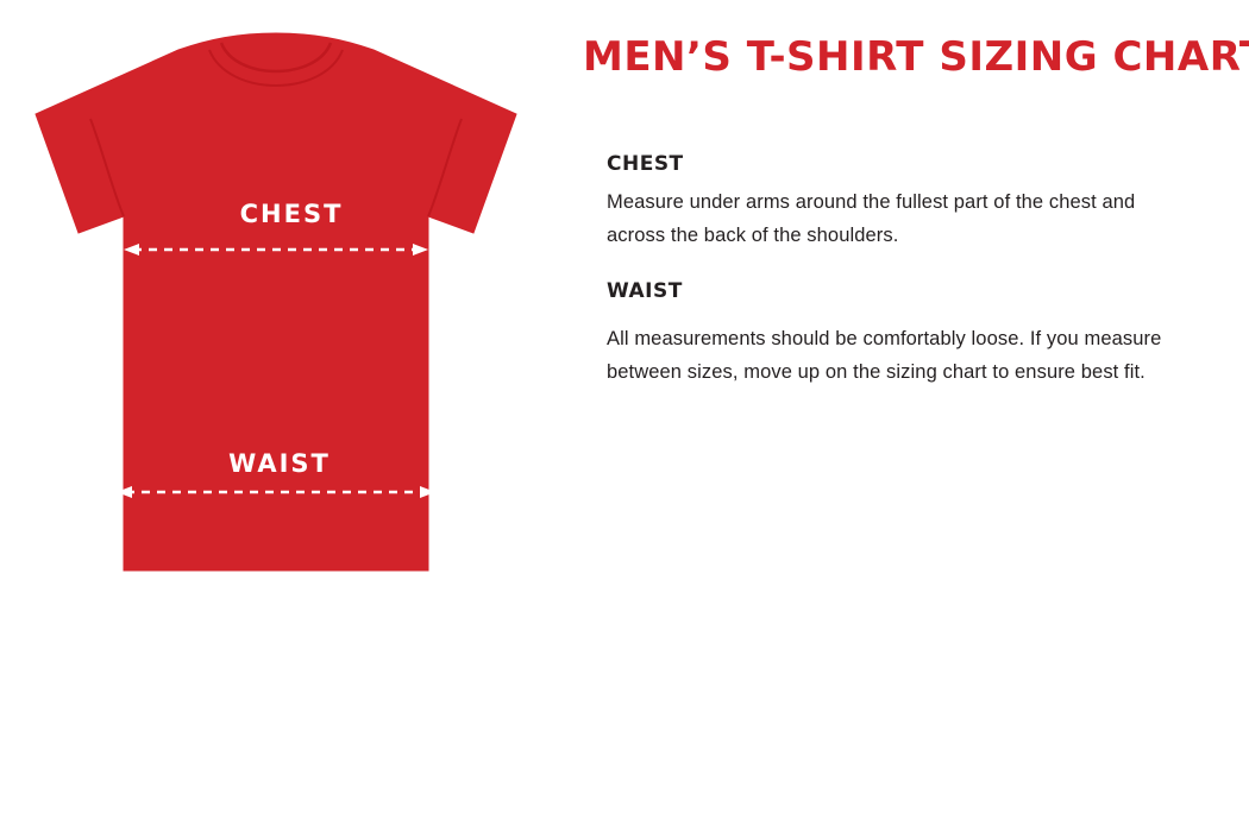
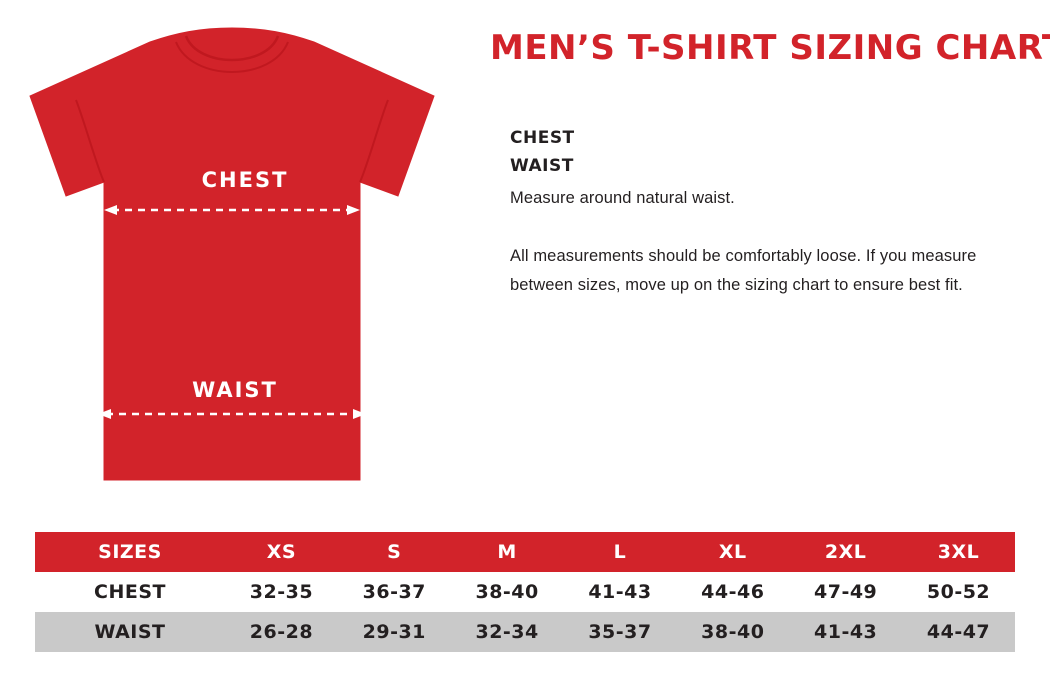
  CHEST
  WAIST
  MEN’S T-SHIRT SIZING CHAR
  CHEST
- Measure under arms around the fullest part of the chest and across the back of the shoulders.
  WAIST
+ Measure around natural waist.
  All measurements should be comfortably loose. If you measure between sizes, move up on the sizing chart to ensure best fit.
+ SIZES	XS	S	M	L	XL	2XL	3XL
+ CHEST	32-35	36-37	38-40	41-43	44-46	47-49	50-52
+ WAIST	26-28	29-31	32-34	35-37	38-40	41-43	44-47
